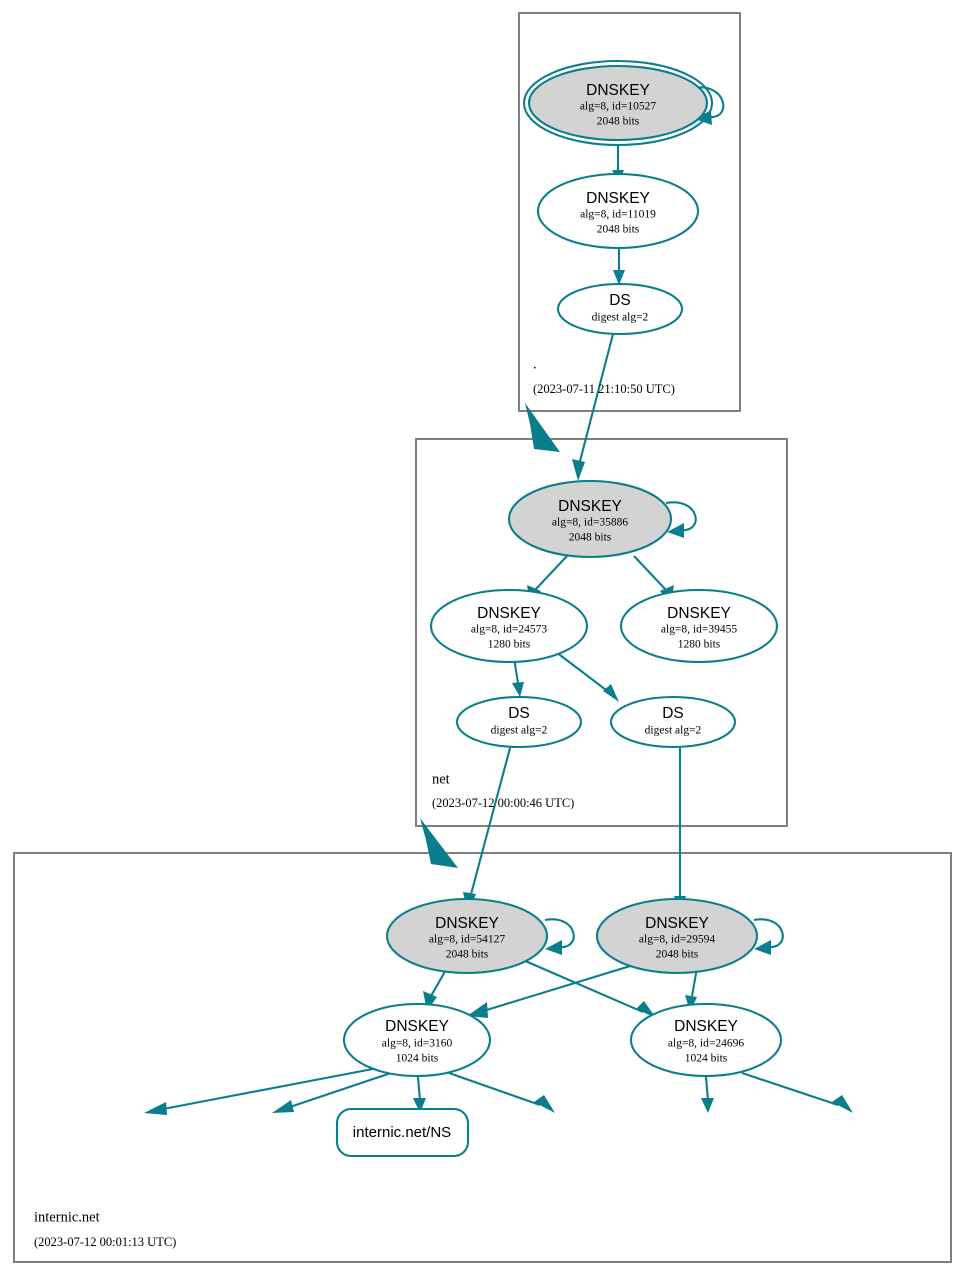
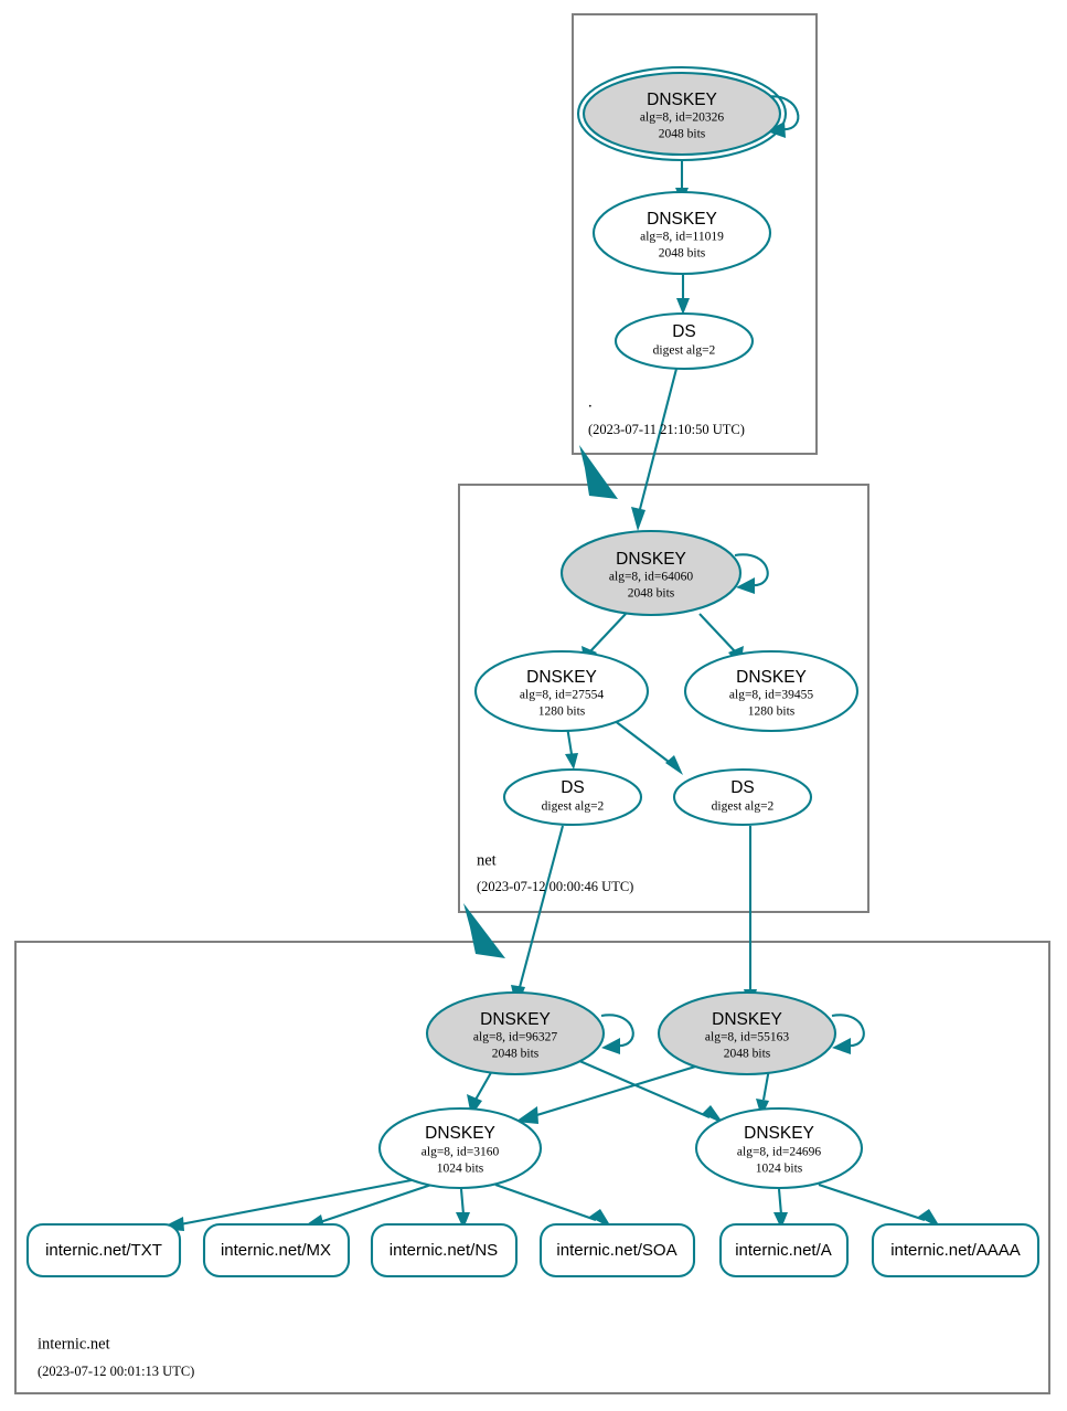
  DNSKEY
- alg=8, id=10527
+ alg=8, id=20326
  2048 bits
  DNSKEY
  alg=8, id=11019
  2048 bits
  DS
  digest alg=2
  .
  (2023-07-11 21:10:50 UTC)
  DNSKEY
- alg=8, id=35886
+ alg=8, id=64060
  2048 bits
  DNSKEY
- alg=8, id=24573
+ alg=8, id=27554
  1280 bits
  DNSKEY
  alg=8, id=39455
  1280 bits
  DS
  digest alg=2
  DS
  digest alg=2
  net
  (2023-07-12 00:00:46 UTC)
  DNSKEY
- alg=8, id=54127
+ alg=8, id=96327
  2048 bits
  DNSKEY
- alg=8, id=29594
+ alg=8, id=55163
  2048 bits
  DNSKEY
  alg=8, id=3160
  1024 bits
  DNSKEY
  alg=8, id=24696
  1024 bits
+ internic.net/TXT
+ internic.net/MX
  internic.net/NS
+ internic.net/SOA
+ internic.net/A
+ internic.net/AAAA
  internic.net
  (2023-07-12 00:01:13 UTC)
